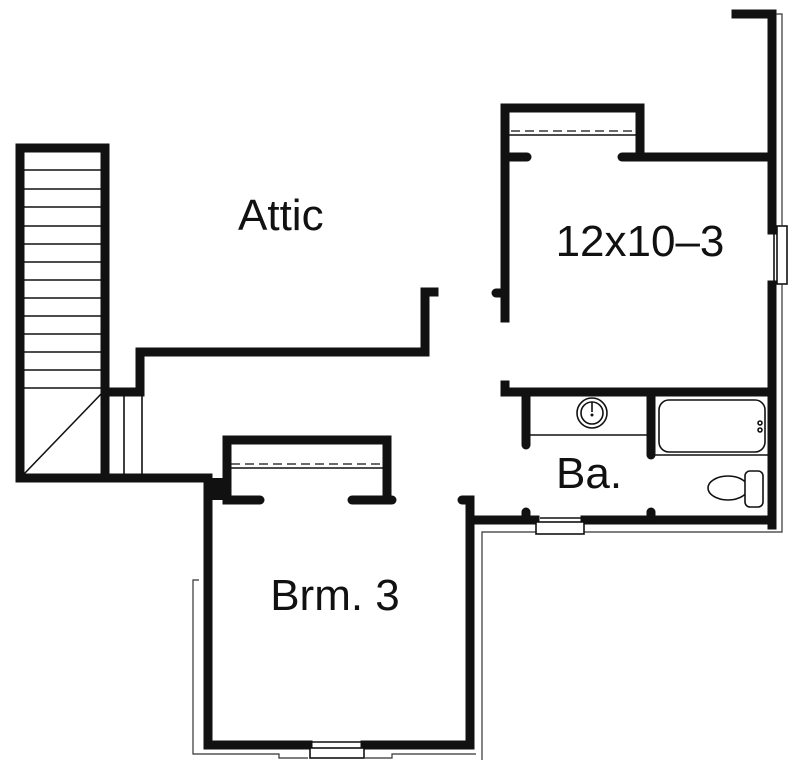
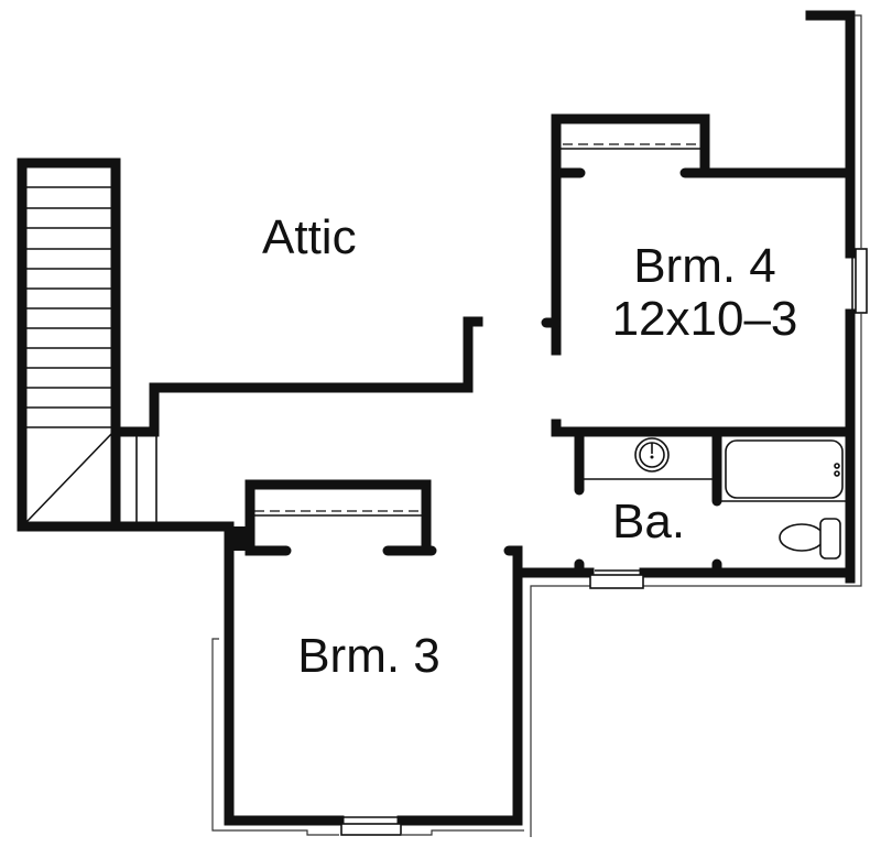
  Attic
+ Brm. 4
  12x10–3
  Ba.
  Brm. 3
